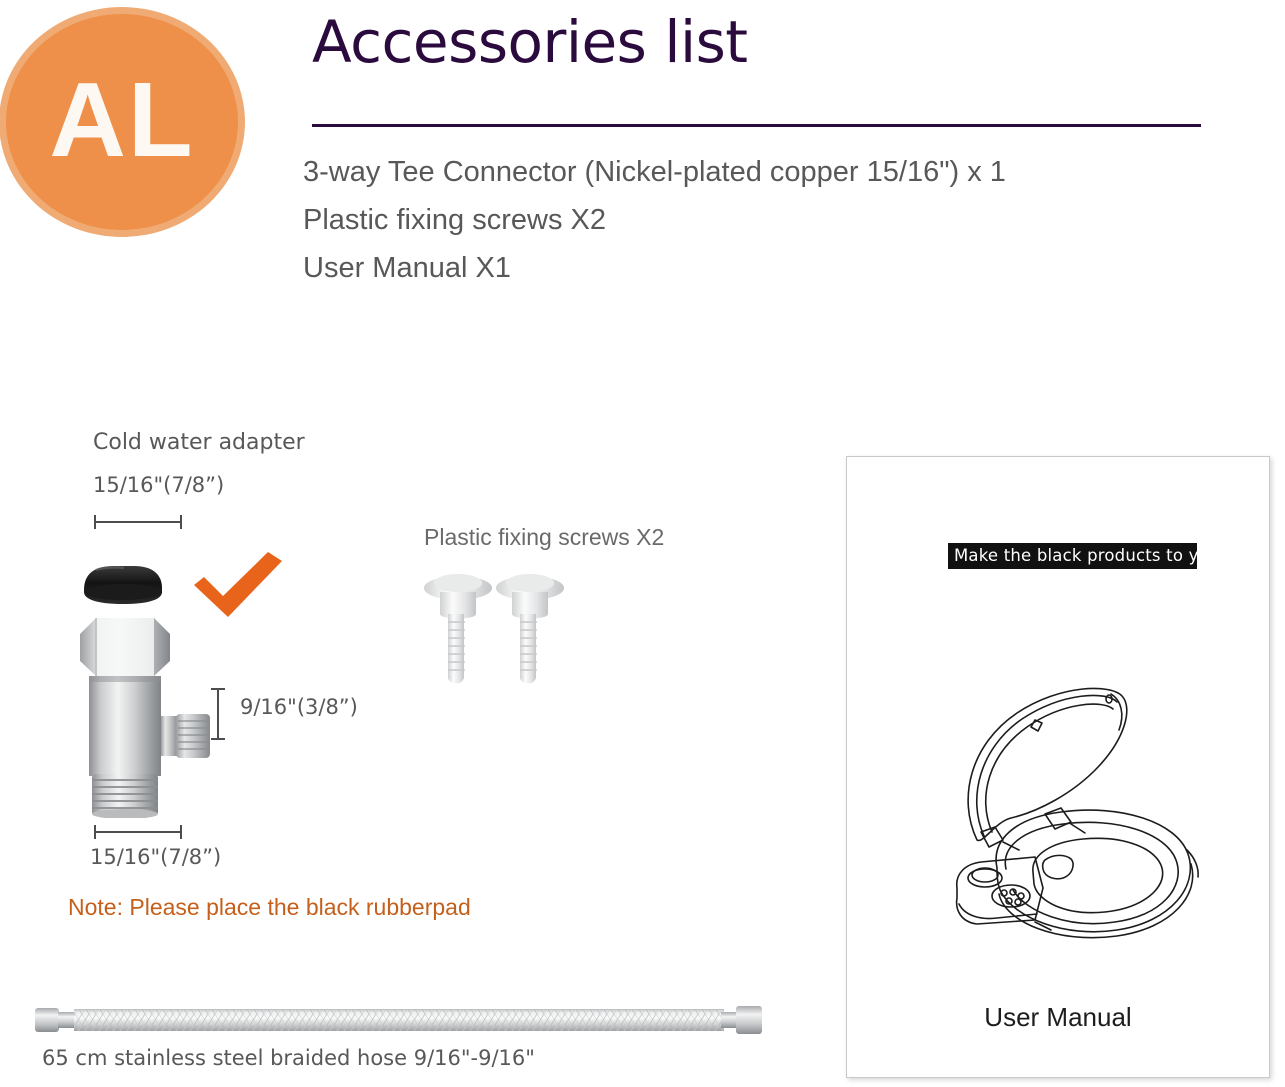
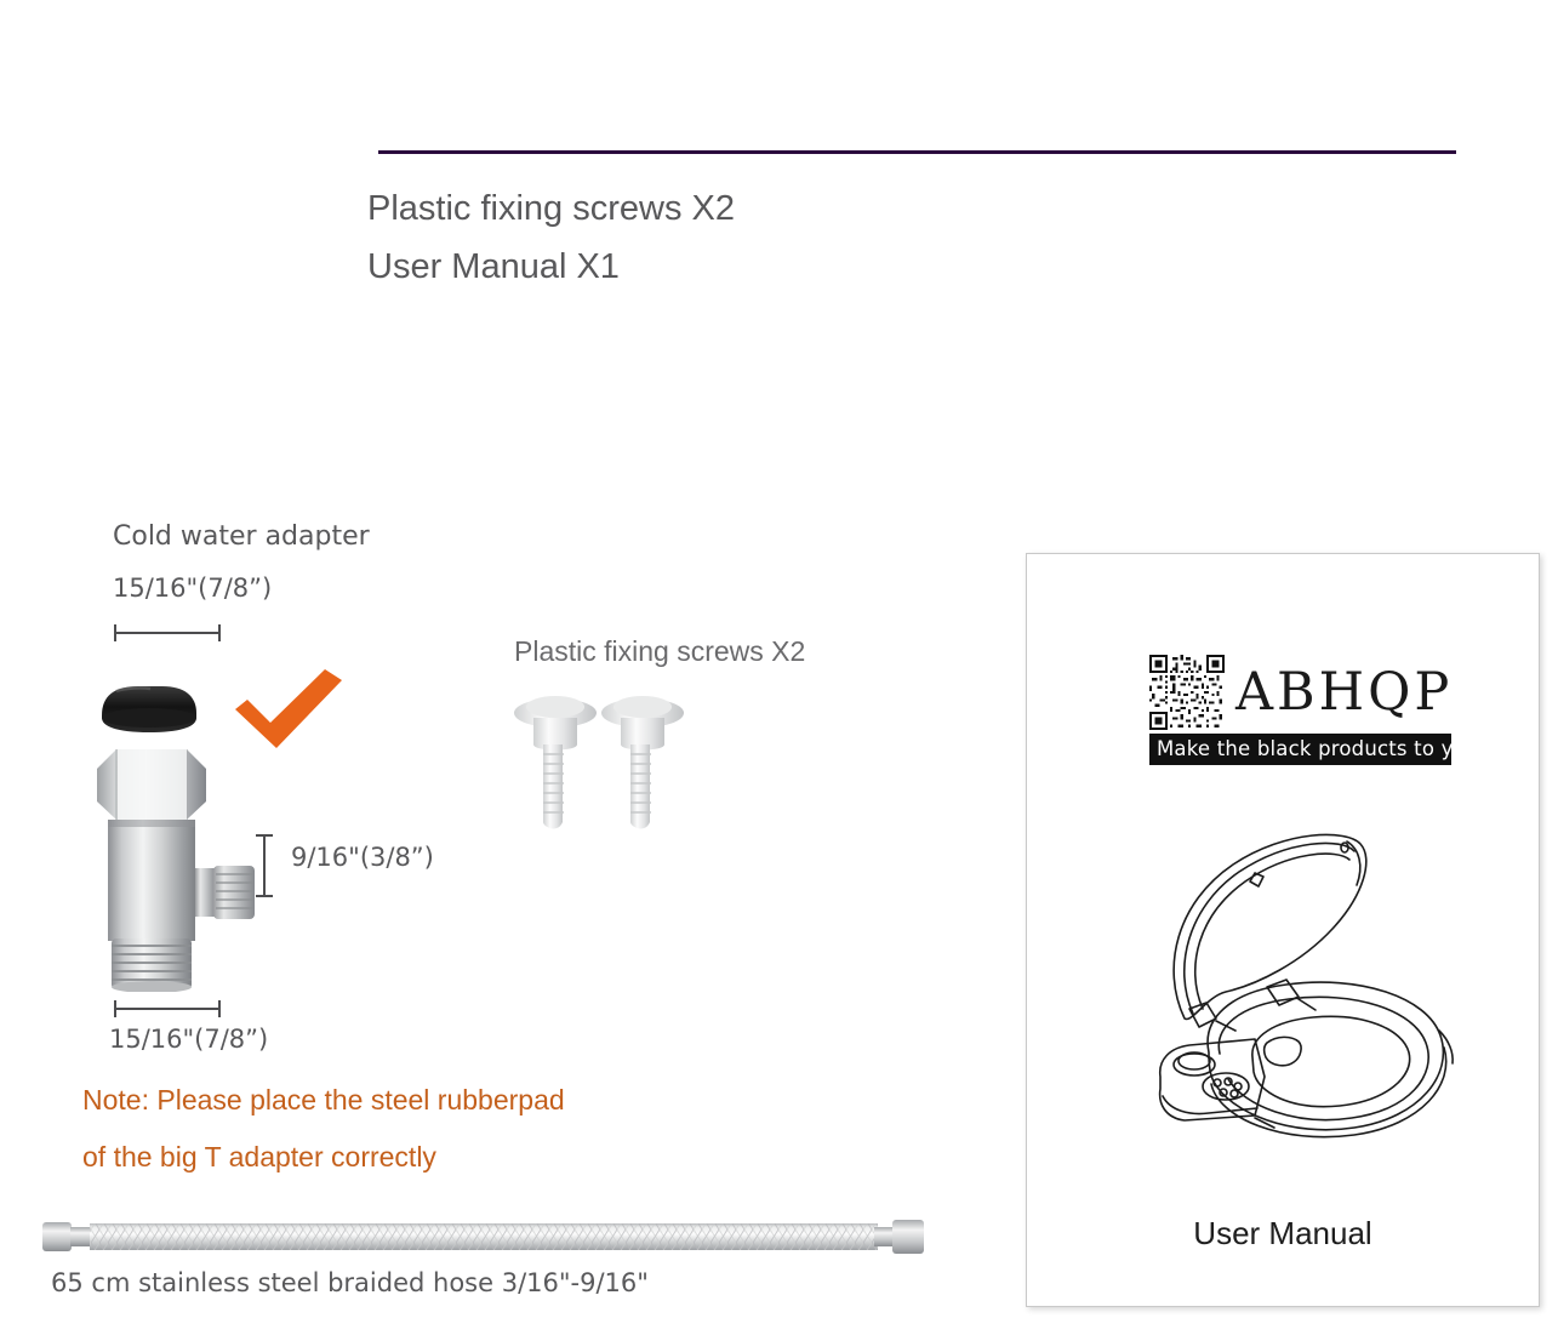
- AL
- Accessories list
- 3-way Tee Connector (Nickel-plated copper 15/16") x 1
  Plastic fixing screws X2
  User Manual X1
  Cold water adapter
  15/16"(7/8”)
  15/16"(7/8”)
  9/16"(3/8”)
  Plastic fixing screws X2
- Note: Please place the black rubberpad
+ Note: Please place the steel rubberpad
+ of the big T adapter correctly
- 65 cm stainless steel braided hose 9/16"-9/16"
+ 65 cm stainless steel braided hose 3/16"-9/16"
+ ABHQP
  Make the black products to you
  User Manual
